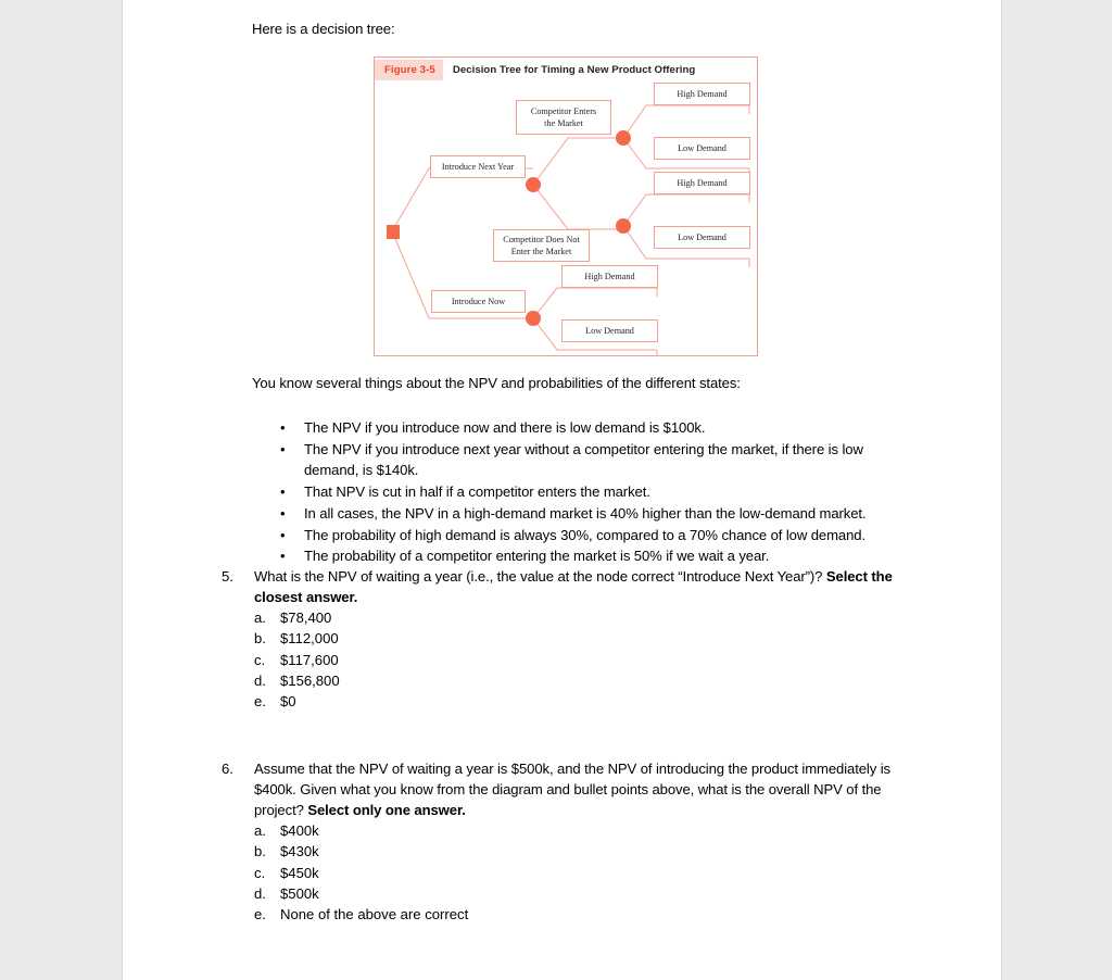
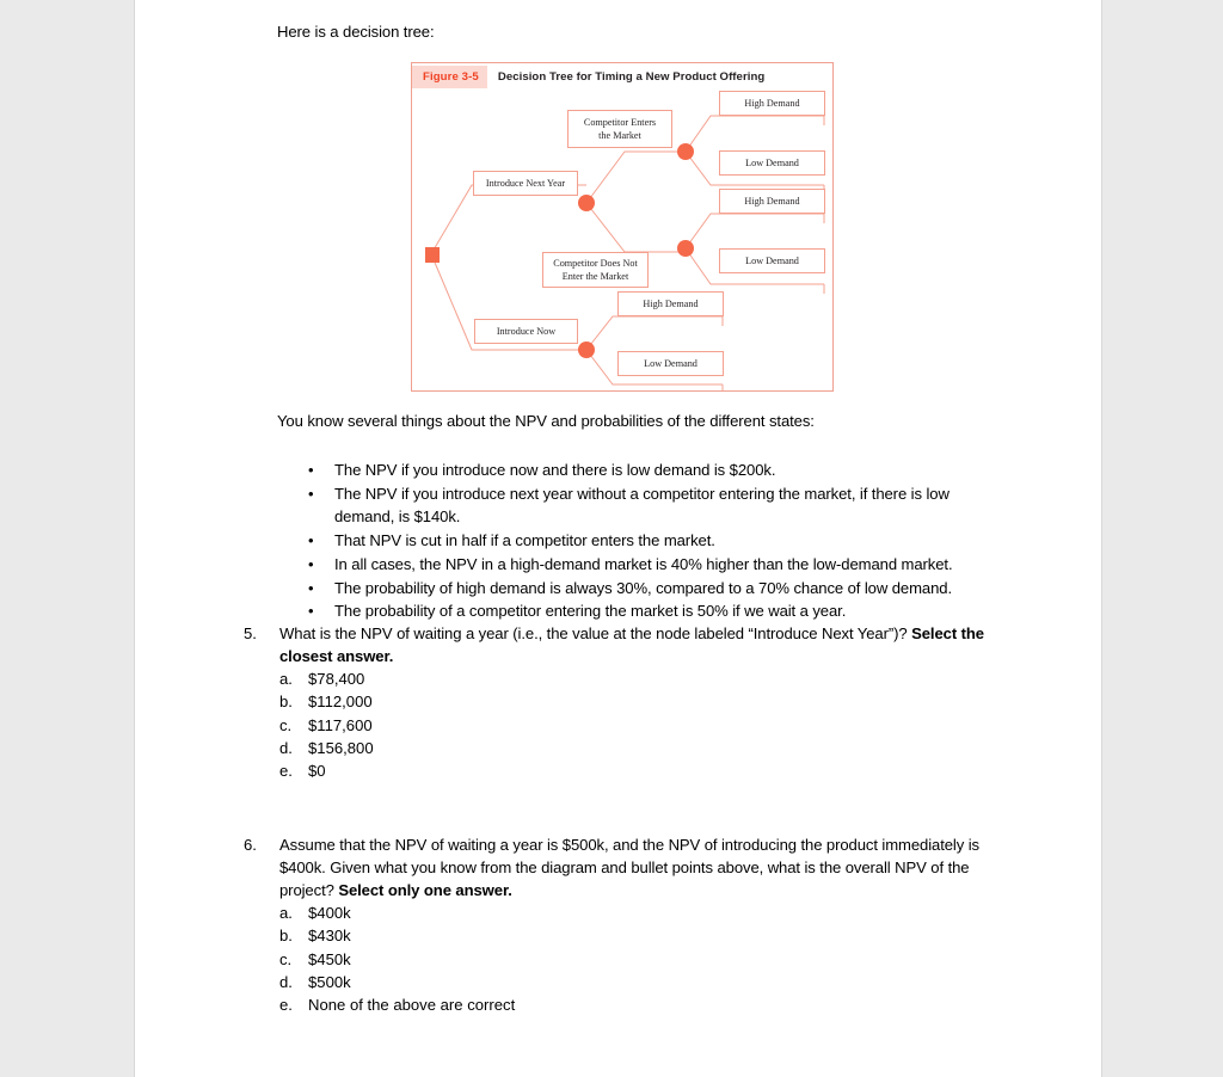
  Here is a decision tree:
  Figure 3-5
  Decision Tree for Timing a New Product Offering
  Introduce Next Year
  Introduce Now
  Competitor Enters
  the Market
  Competitor Does Not
  Enter the Market
  High Demand
  Low Demand
  High Demand
  Low Demand
  High Demand
  Low Demand
  You know several things about the NPV and probabilities of the different states:
  •
- The NPV if you introduce now and there is low demand is $100k.
+ The NPV if you introduce now and there is low demand is $200k.
  •
  The NPV if you introduce next year without a competitor entering the market, if there is low demand, is $140k.
  •
  That NPV is cut in half if a competitor enters the market.
  •
  In all cases, the NPV in a high-demand market is 40% higher than the low-demand market.
  •
  The probability of high demand is always 30%, compared to a 70% chance of low demand.
  •
  The probability of a competitor entering the market is 50% if we wait a year.
  5.
- What is the NPV of waiting a year (i.e., the value at the node correct “Introduce Next Year”)? Select the closest answer.
+ What is the NPV of waiting a year (i.e., the value at the node labeled “Introduce Next Year”)? Select the closest answer.
  a.
  $78,400
  b.
  $112,000
  c.
  $117,600
  d.
  $156,800
  e.
  $0
  6.
  Assume that the NPV of waiting a year is $500k, and the NPV of introducing the product immediately is $400k. Given what you know from the diagram and bullet points above, what is the overall NPV of the project? Select only one answer.
  a.
  $400k
  b.
  $430k
  c.
  $450k
  d.
  $500k
  e.
  None of the above are correct
